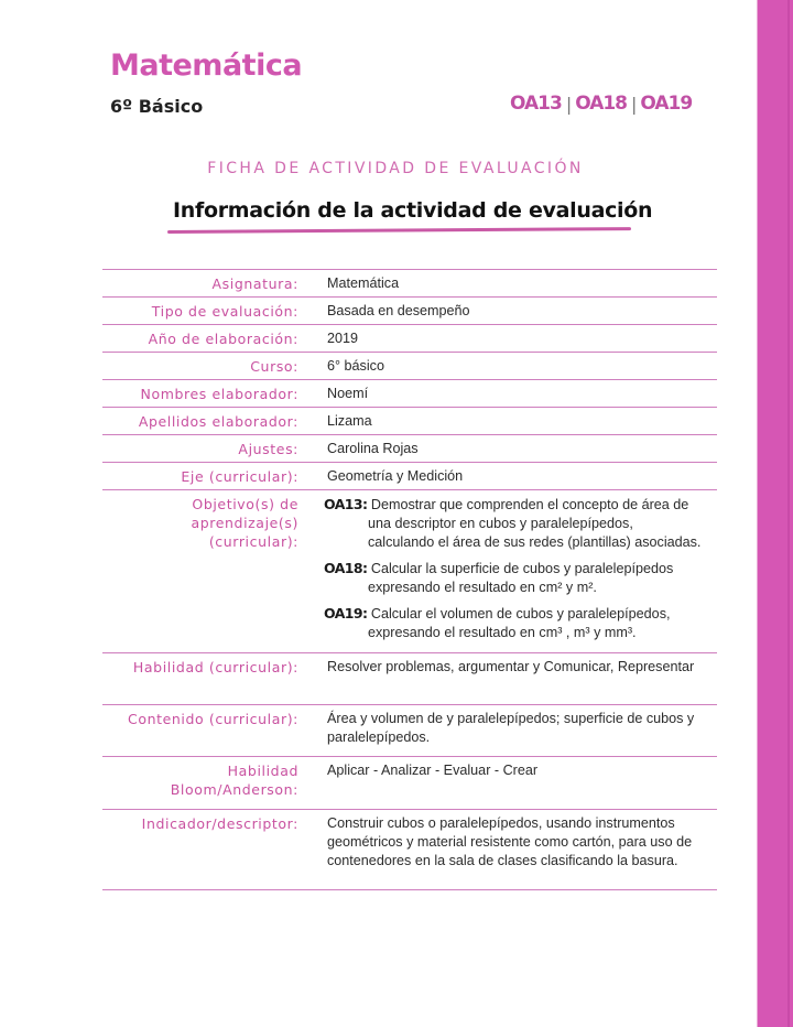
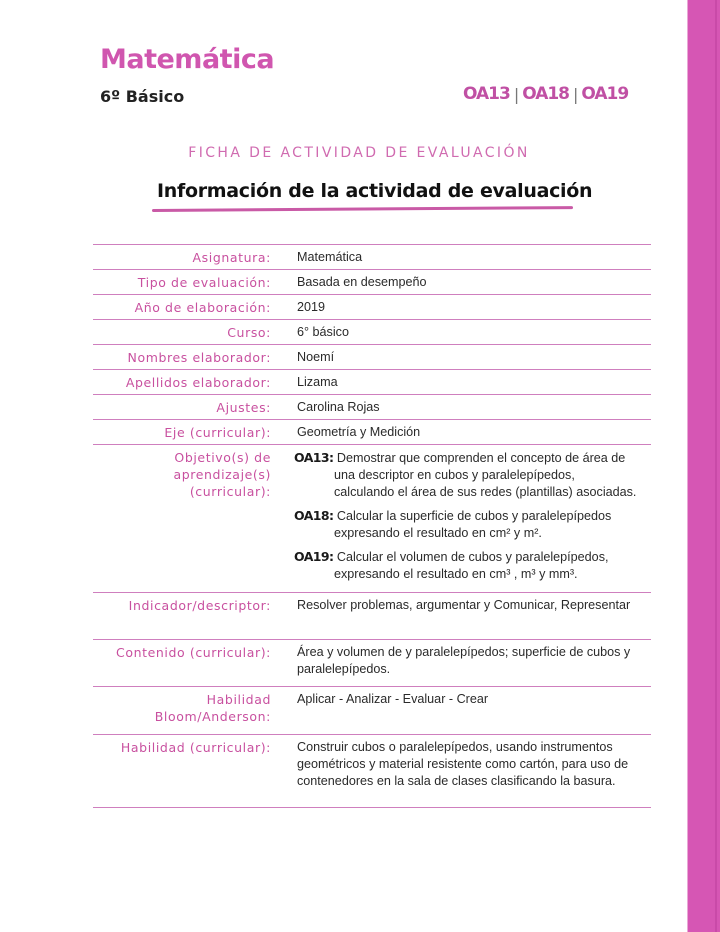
  Matemática
  6º Básico
  OA13
  |
  OA18
  |
  OA19
  FICHA DE ACTIVIDAD DE EVALUACIÓN
  Información de la actividad de evaluación
  Asignatura:	Matemática
  Tipo de evaluación:	Basada en desempeño
  Año de elaboración:	2019
  Curso:	6° básico
  Nombres elaborador:	Noemí
  Apellidos elaborador:	Lizama
  Ajustes:	Carolina Rojas
  Eje (curricular):	Geometría y Medición
  Objetivo(s) de aprendizaje(s) (curricular):	OA13: Demostrar que comprenden el concepto de área de una descriptor en cubos y paralelepípedos, calculando el área de sus redes (plantillas) asociadas. OA18: Calcular la superficie de cubos y paralelepípedos expresando el resultado en cm² y m². OA19: Calcular el volumen de cubos y paralelepípedos, expresando el resultado en cm³ , m³ y mm³.
- Habilidad (curricular):	Resolver problemas, argumentar y Comunicar, Representar
+ Indicador/descriptor:	Resolver problemas, argumentar y Comunicar, Representar
  Contenido (curricular):	Área y volumen de y paralelepípedos; superficie de cubos y paralelepípedos.
  Habilidad Bloom/Anderson:	Aplicar - Analizar - Evaluar - Crear
- Indicador/descriptor:	Construir cubos o paralelepípedos, usando instrumentos geométricos y material resistente como cartón, para uso de contenedores en la sala de clases clasificando la basura.
+ Habilidad (curricular):	Construir cubos o paralelepípedos, usando instrumentos geométricos y material resistente como cartón, para uso de contenedores en la sala de clases clasificando la basura.
